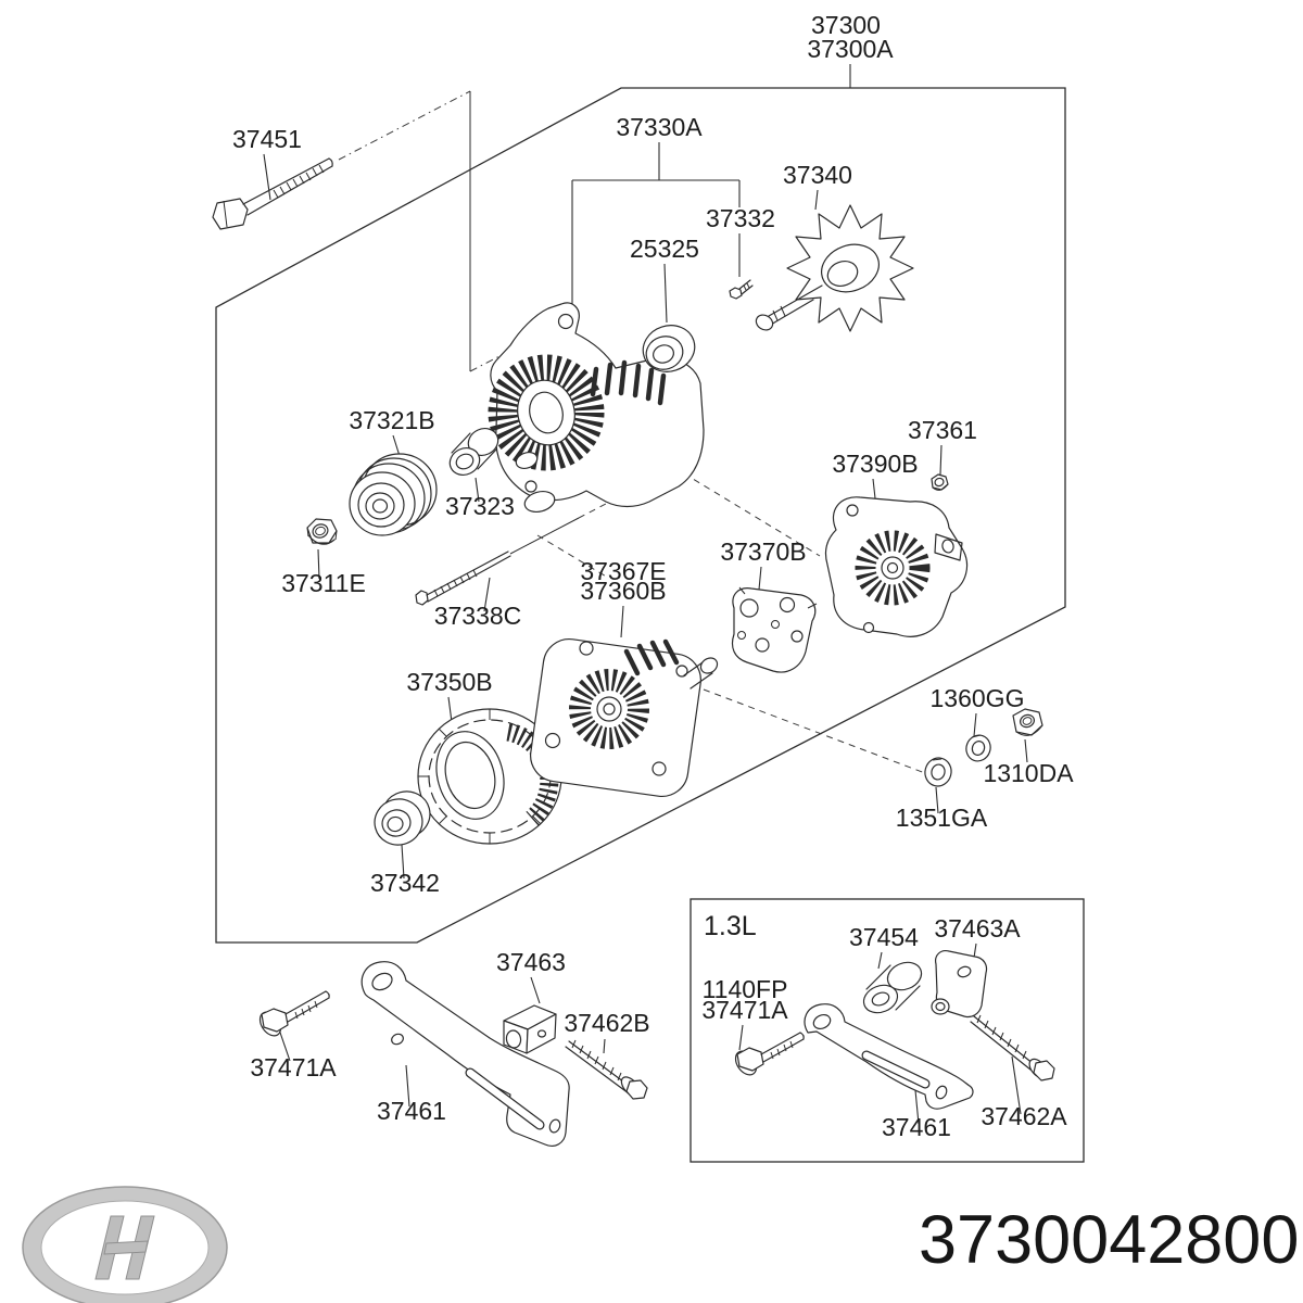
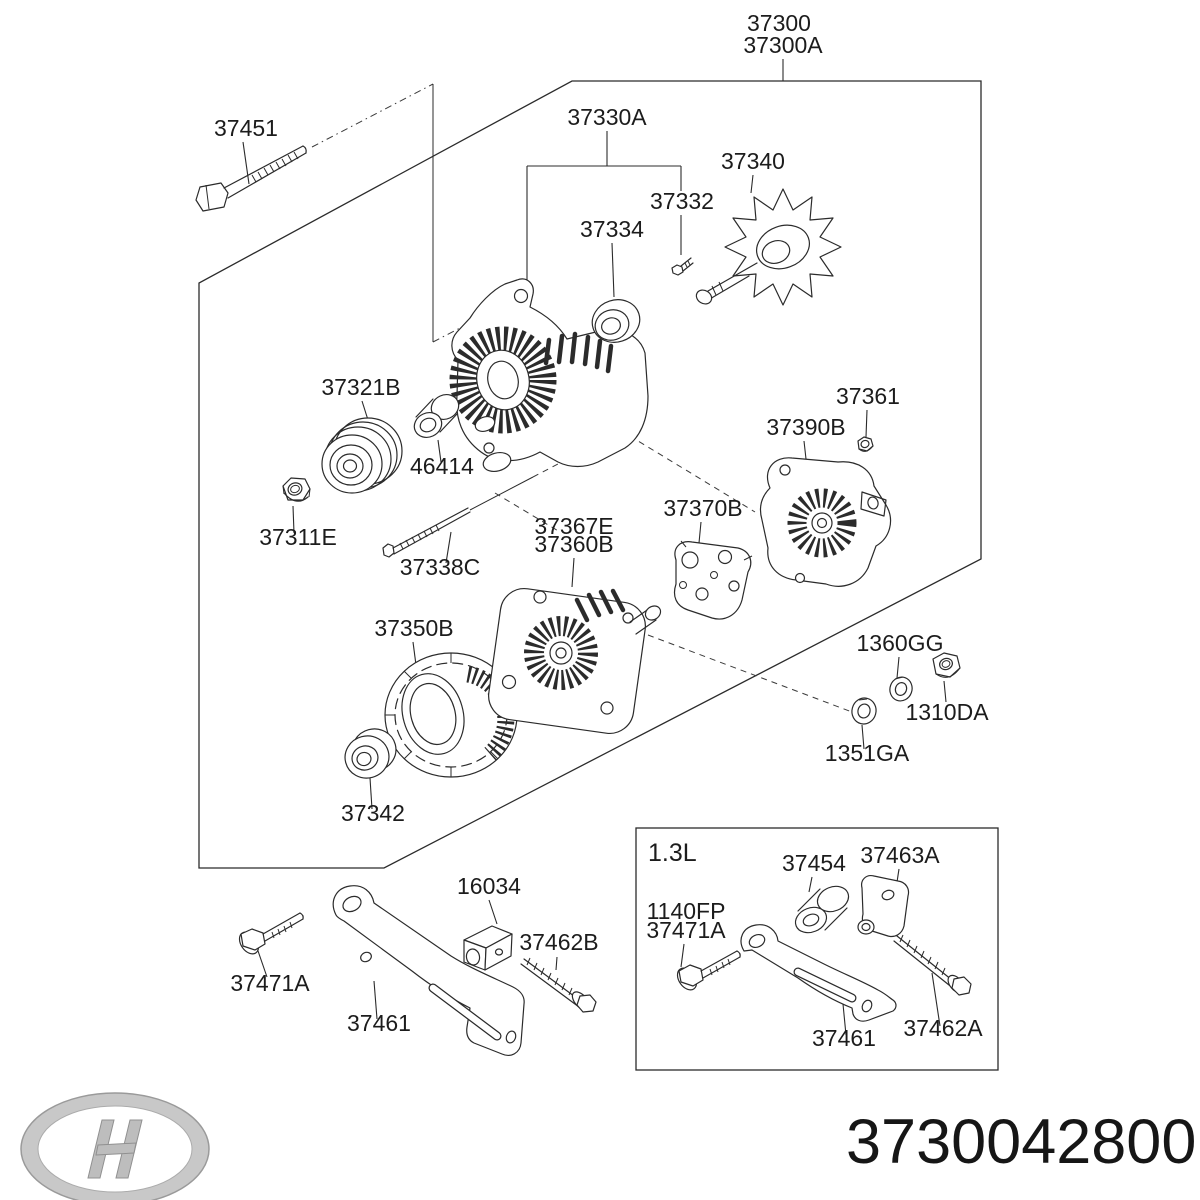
  37300
  37300A
  37451
  37330A
  37332
- 25325
+ 37334
  37340
  37321B
- 37323
+ 46414
  37311E
  37338C
  37361
  37390B
  37367E
  37360B
  37370B
  37350B
  37342
  1360GG
  1310DA
  1351GA
- 37463
+ 16034
  37462B
  37471A
  37461
  1.3L
  37454
  37463A
  1140FP
  37471A
  37461
  37462A
  3730042800
